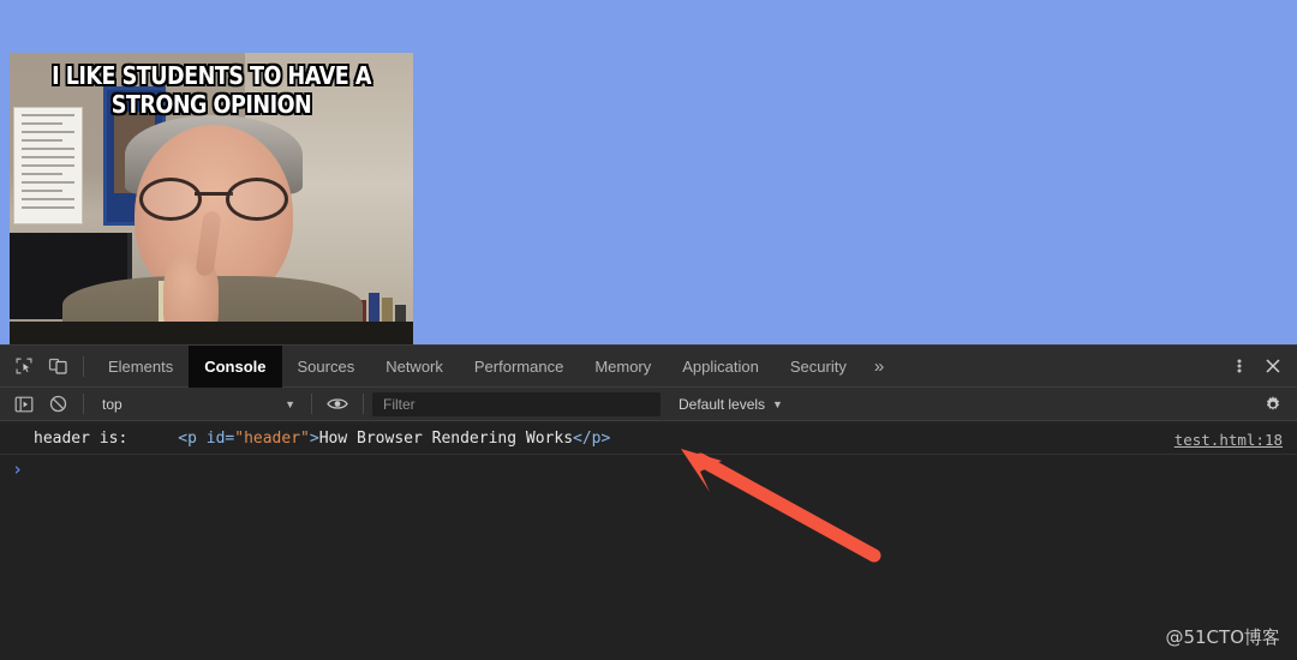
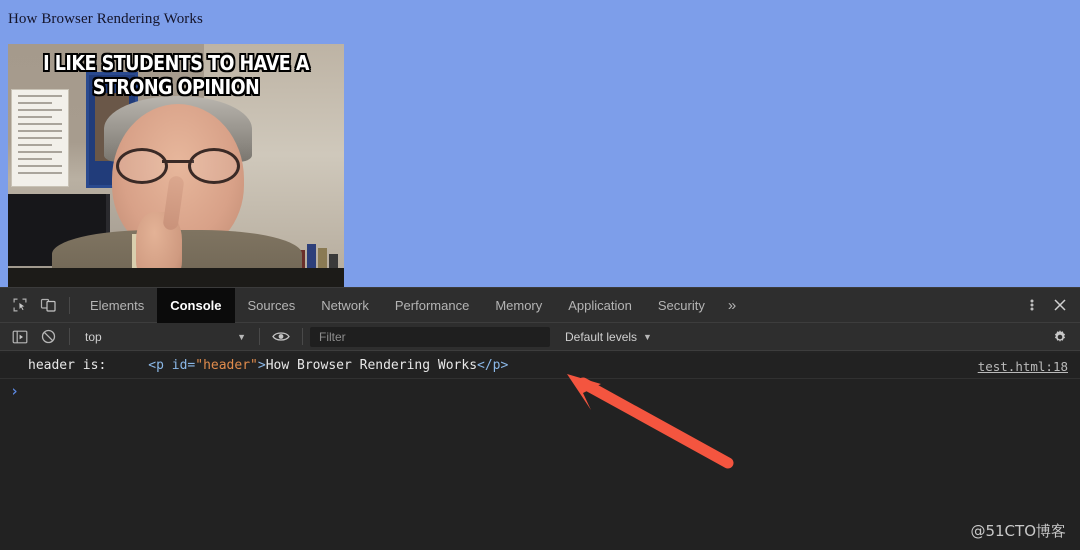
+ How Browser Rendering Works
  I LIKE STUDENTS TO HAVE A
  STRONG OPINION
  Elements
  Console
  Sources
  Network
  Performance
  Memory
  Application
  Security
  »
  top
  ▼
  Filter
  Default levels
  ▼
  header is:
  <p id="header">How Browser Rendering Works</p>
  test.html:18
  ›
  @51CTO博客
